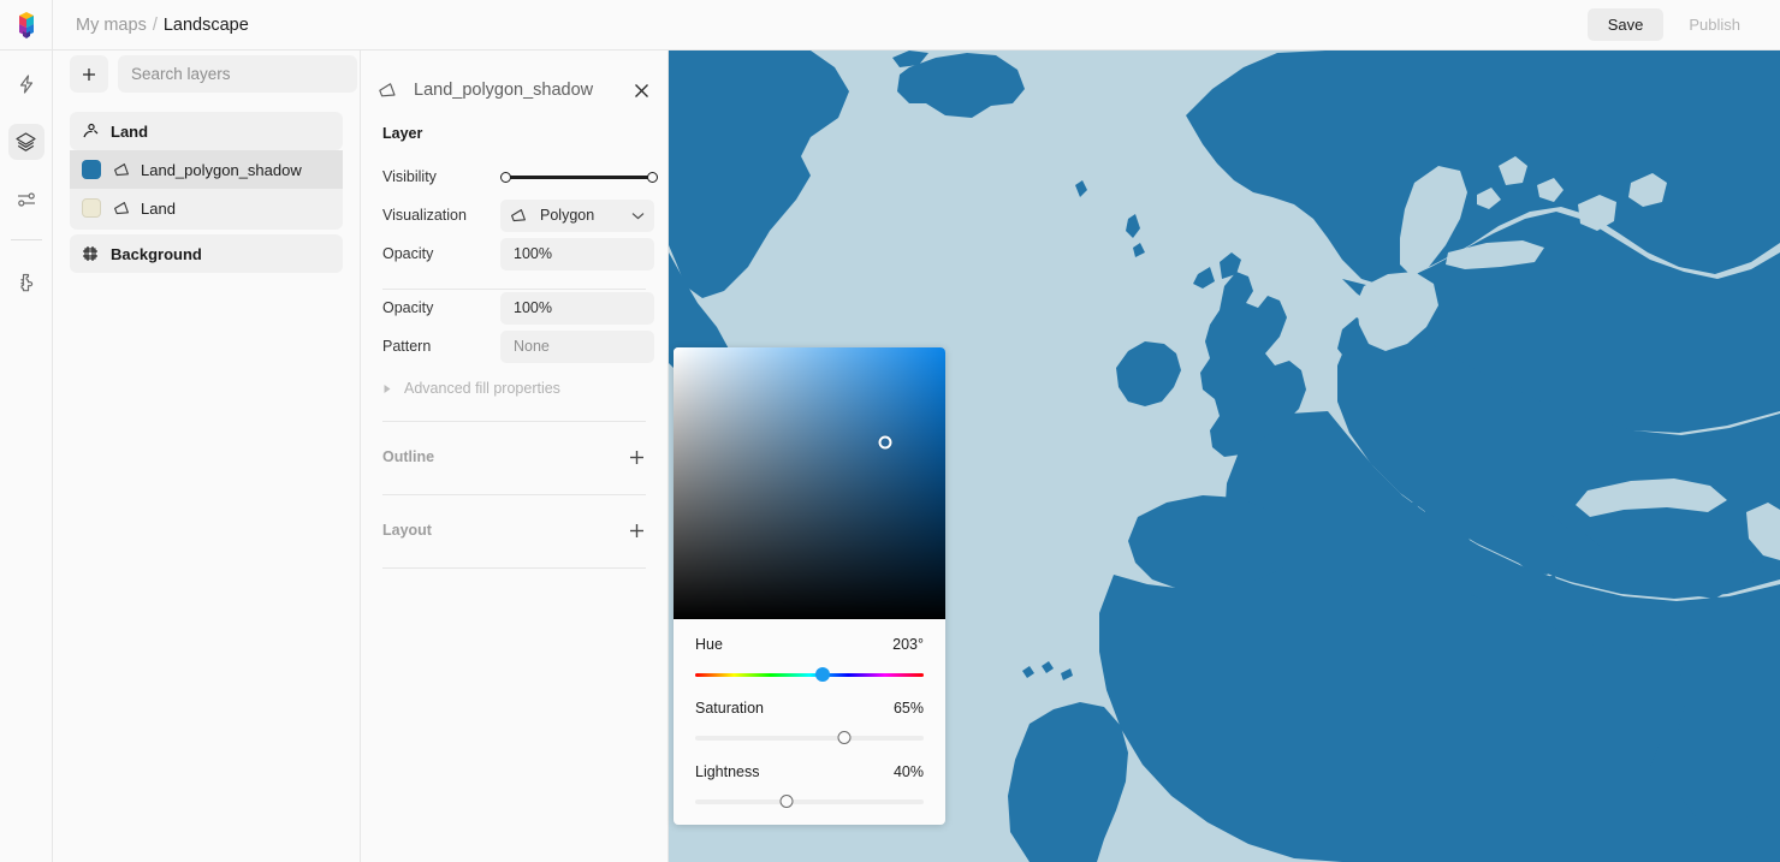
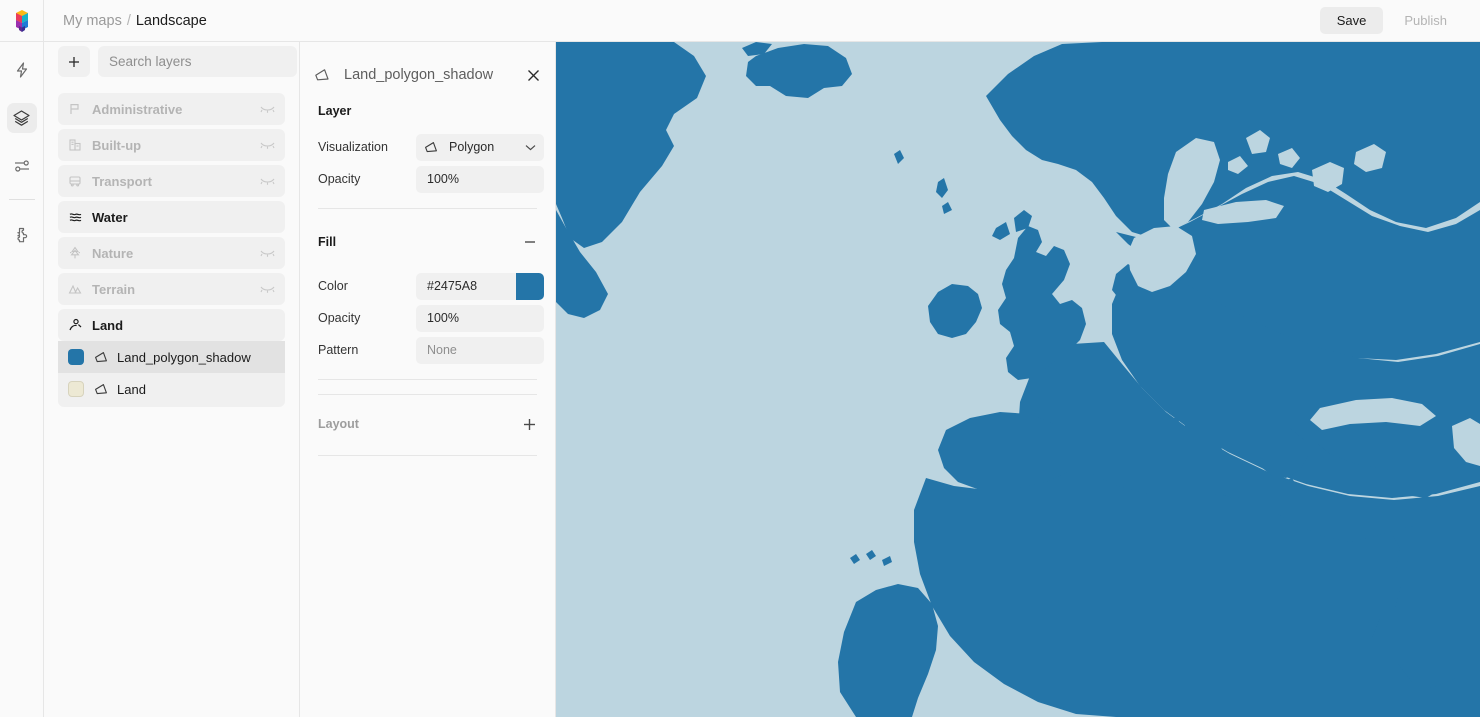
  My maps
  /
  Landscape
  Save
  Publish
  Search layers
+ Administrative
+ Built-up
+ Transport
+ Water
+ Nature
+ Terrain
  Land
  Land_polygon_shadow
  Land
- Background
  Land_polygon_shadow
  Layer
- Visibility
  Visualization
  Polygon
  Opacity
  100%
+ Fill
+ Color
+ #2475A8
  Opacity
  100%
  Pattern
  None
- Advanced fill properties
- Outline
  Layout
- Hue
- 203°
- Saturation
- 65%
- Lightness
- 40%
